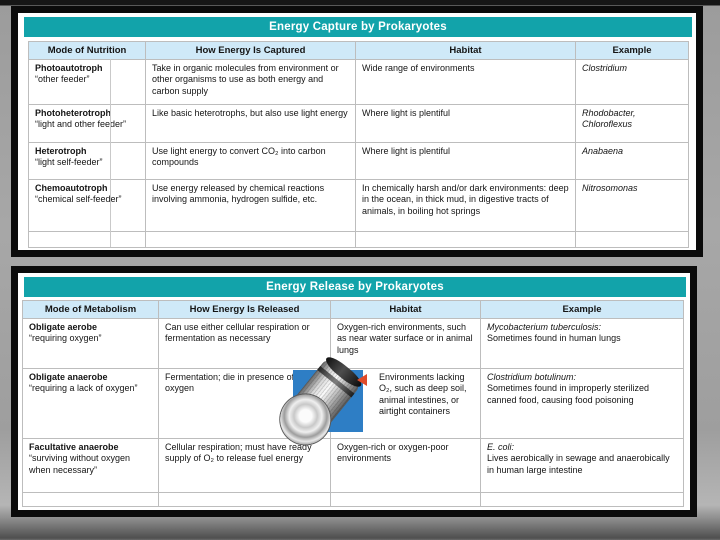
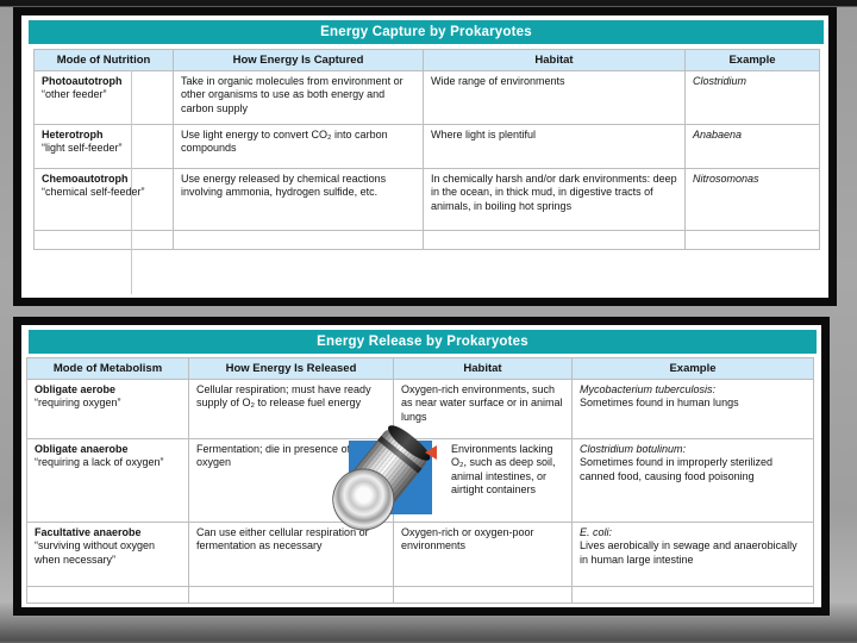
  Energy Capture by Prokaryotes
  Mode of Nutrition	How Energy Is Captured	Habitat	Example
  Photoautotroph “other feeder”	Take in organic molecules from environment or other organisms to use as both energy and carbon supply	Wide range of environments	Clostridium
- Photoheterotroph “light and other feeder”	Like basic heterotrophs, but also use light energy	Where light is plentiful	Rhodobacter, Chloroflexus
  Heterotroph “light self-feeder”	Use light energy to convert CO₂ into carbon compounds	Where light is plentiful	Anabaena
  Chemoautotroph “chemical self-feeder”	Use energy released by chemical reactions involving ammonia, hydrogen sulfide, etc.	In chemically harsh and/or dark environments: deep in the ocean, in thick mud, in digestive tracts of animals, in boiling hot springs	Nitrosomonas
  Energy Release by Prokaryotes
  Mode of Metabolism	How Energy Is Released	Habitat	Example
- Obligate aerobe “requiring oxygen”	Can use either cellular respiration or fermentation as necessary	Oxygen-rich environments, such as near water surface or in animal lungs	Mycobacterium tuberculosis: Sometimes found in human lungs
+ Obligate aerobe “requiring oxygen”	Cellular respiration; must have ready supply of O₂ to release fuel energy	Oxygen-rich environments, such as near water surface or in animal lungs	Mycobacterium tuberculosis: Sometimes found in human lungs
  Obligate anaerobe “requiring a lack of oxygen”	Fermentation; die in presence o oxygen	Environments lacking O₂, such as deep soil, animal intestines, or airtight containers	Clostridium botulinum: Sometimes found in improperly sterilized canned food, causing food poisoning
- Facultative anaerobe “surviving without oxygen when necessary”	Cellular respiration; must have ready supply of O₂ to release fuel energy	Oxygen-rich or oxygen-poor environments	E. coli: Lives aerobically in sewage and anaerobically in human large intestine
+ Facultative anaerobe “surviving without oxygen when necessary”	Can use either cellular respiration or fermentation as necessary	Oxygen-rich or oxygen-poor environments	E. coli: Lives aerobically in sewage and anaerobically in human large intestine
